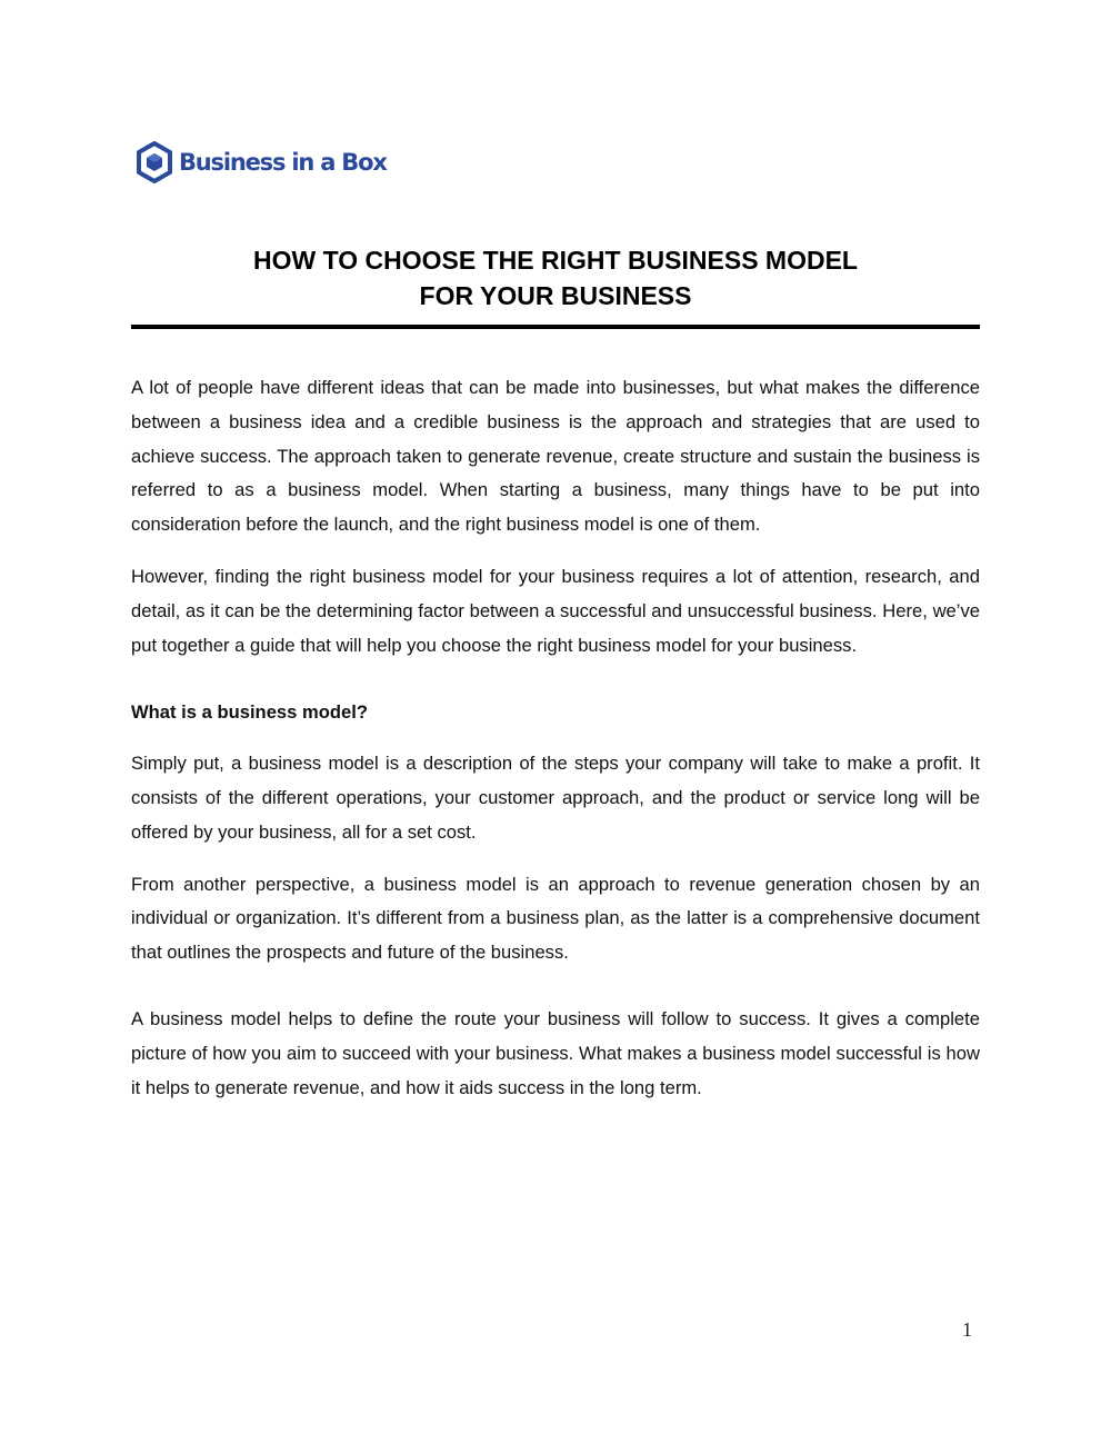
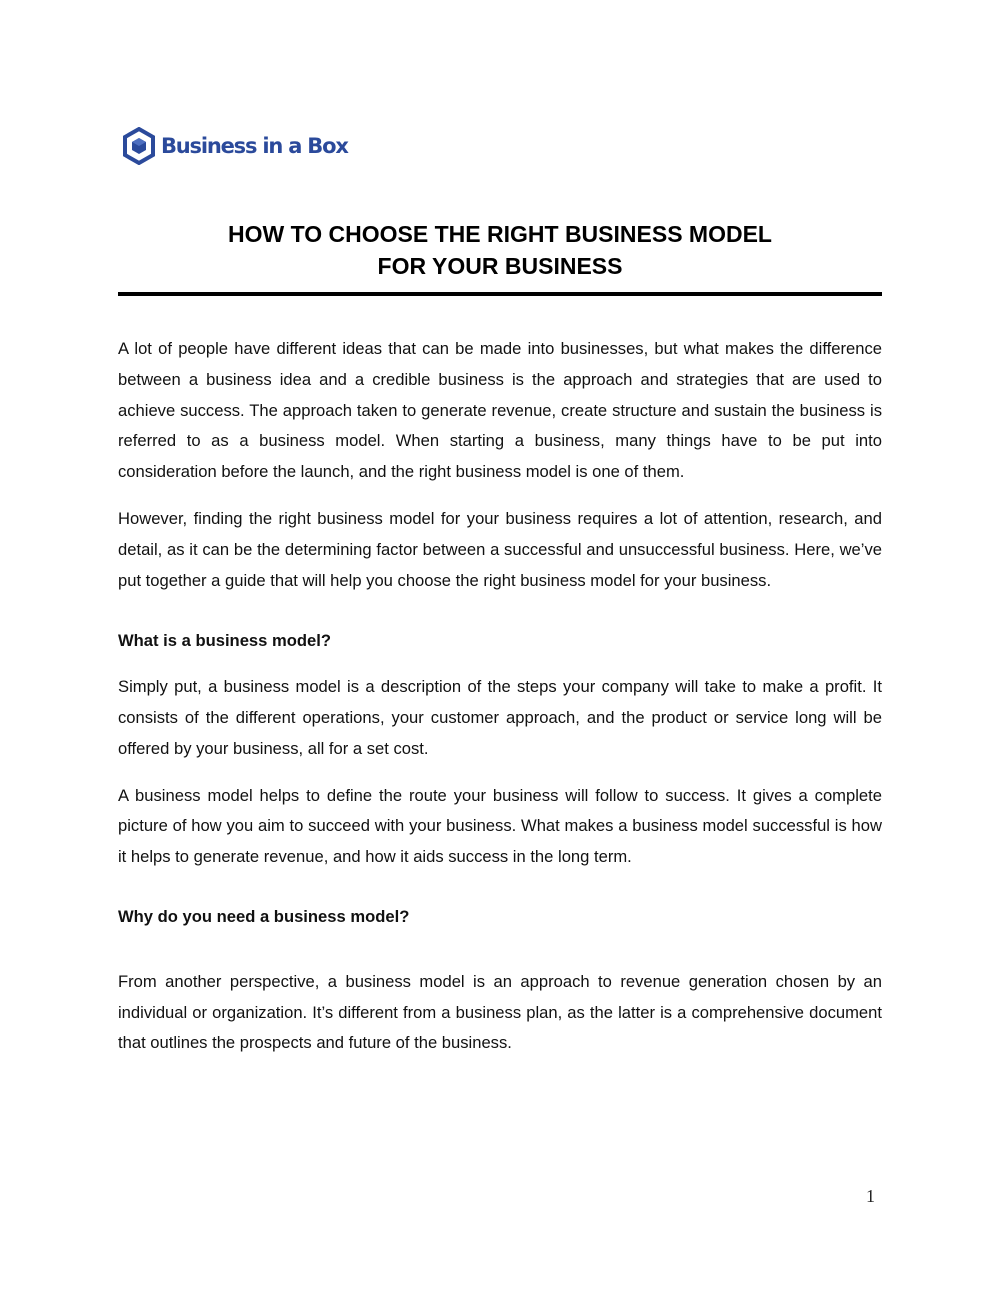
  Business in a Box
  HOW TO CHOOSE THE RIGHT BUSINESS MODEL
  FOR YOUR BUSINESS
  A lot of people have different ideas that can be made into businesses, but what makes the difference between a business idea and a credible business is the approach and strategies that are used to achieve success. The approach taken to generate revenue, create structure and sustain the business is referred to as a business model. When starting a business, many things have to be put into consideration before the launch, and the right business model is one of them.
  However, finding the right business model for your business requires a lot of attention, research, and detail, as it can be the determining factor between a successful and unsuccessful business. Here, we’ve put together a guide that will help you choose the right business model for your business.
  What is a business model?
  Simply put, a business model is a description of the steps your company will take to make a profit. It consists of the different operations, your customer approach, and the product or service long will be offered by your business, all for a set cost.
- From another perspective, a business model is an approach to revenue generation chosen by an individual or organization. It’s different from a business plan, as the latter is a comprehensive document that outlines the prospects and future of the business.
+ A business model helps to define the route your business will follow to success. It gives a complete picture of how you aim to succeed with your business. What makes a business model successful is how it helps to generate revenue, and how it aids success in the long term.
+ Why do you need a business model?
- A business model helps to define the route your business will follow to success. It gives a complete picture of how you aim to succeed with your business. What makes a business model successful is how it helps to generate revenue, and how it aids success in the long term.
+ From another perspective, a business model is an approach to revenue generation chosen by an individual or organization. It’s different from a business plan, as the latter is a comprehensive document that outlines the prospects and future of the business.
  1
